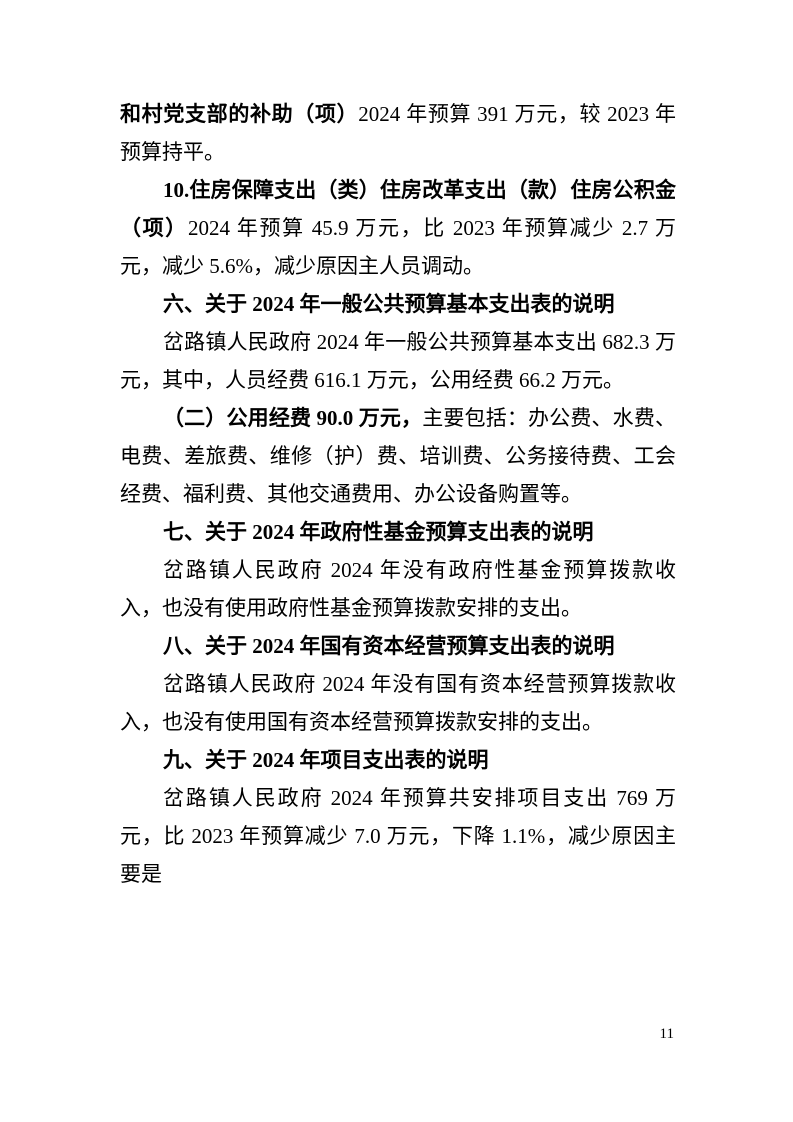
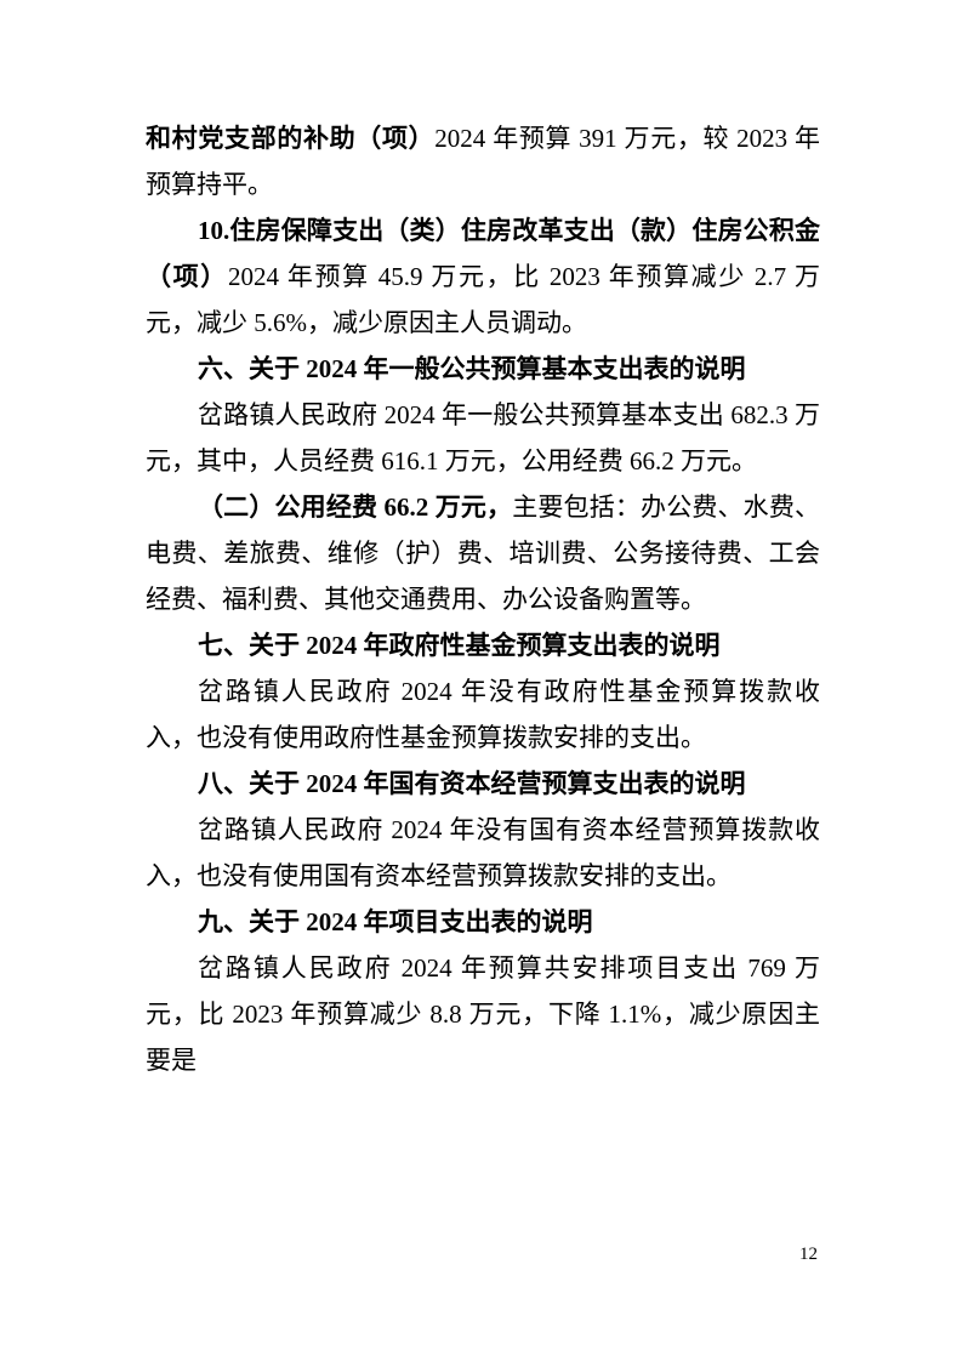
  和村党支部的补助（项）2024 年预算 391 万元，较 2023 年预算持平。
  10.住房保障支出（类）住房改革支出（款）住房公积金（项）2024 年预算 45.9 万元，比 2023 年预算减少 2.7 万元，减少 5.6%，减少原因主人员调动。
  六、关于 2024 年一般公共预算基本支出表的说明
  岔路镇人民政府 2024 年一般公共预算基本支出 682.3 万元，其中，人员经费 616.1 万元，公用经费 66.2 万元。
- （二）公用经费 90.0 万元，主要包括：办公费、水费、电费、差旅费、维修（护）费、培训费、公务接待费、工会经费、福利费、其他交通费用、办公设备购置等。
+ （二）公用经费 66.2 万元，主要包括：办公费、水费、电费、差旅费、维修（护）费、培训费、公务接待费、工会经费、福利费、其他交通费用、办公设备购置等。
  七、关于 2024 年政府性基金预算支出表的说明
  岔路镇人民政府 2024 年没有政府性基金预算拨款收入，也没有使用政府性基金预算拨款安排的支出。
  八、关于 2024 年国有资本经营预算支出表的说明
  岔路镇人民政府 2024 年没有国有资本经营预算拨款收入，也没有使用国有资本经营预算拨款安排的支出。
  九、关于 2024 年项目支出表的说明
- 岔路镇人民政府 2024 年预算共安排项目支出 769 万元，比 2023 年预算减少 7.0 万元，下降 1.1%，减少原因主要是
+ 岔路镇人民政府 2024 年预算共安排项目支出 769 万元，比 2023 年预算减少 8.8 万元，下降 1.1%，减少原因主要是
- 11
+ 12
